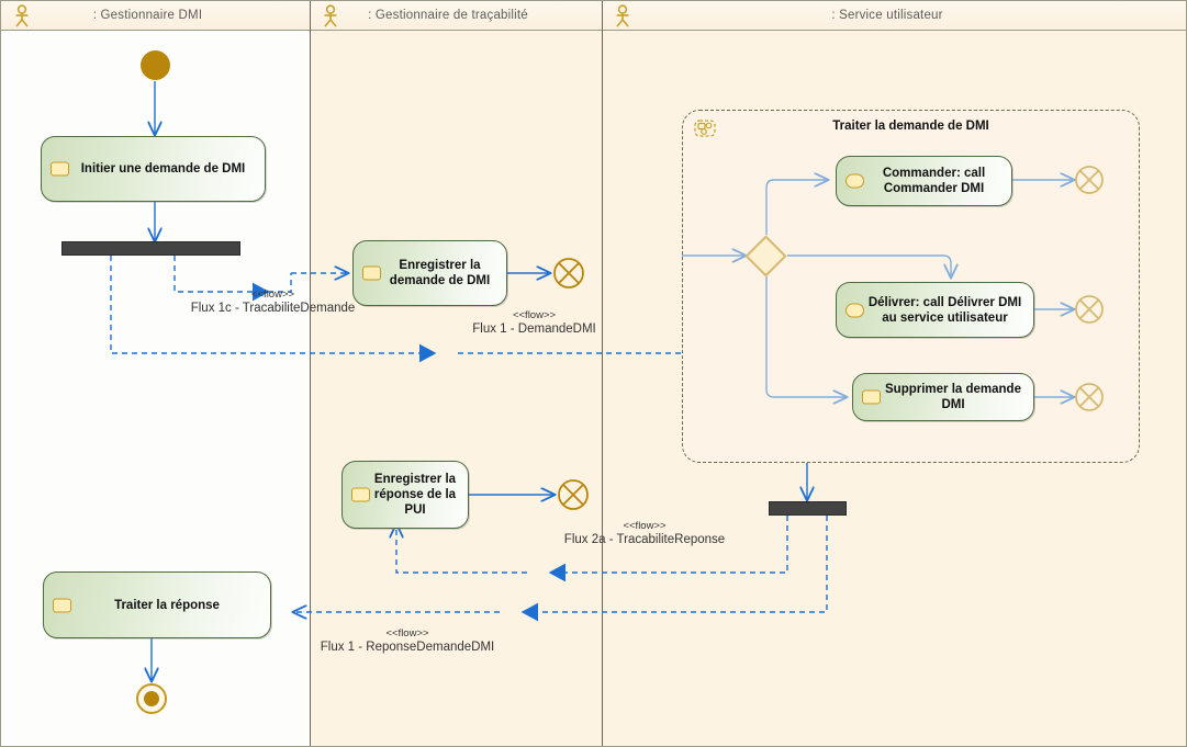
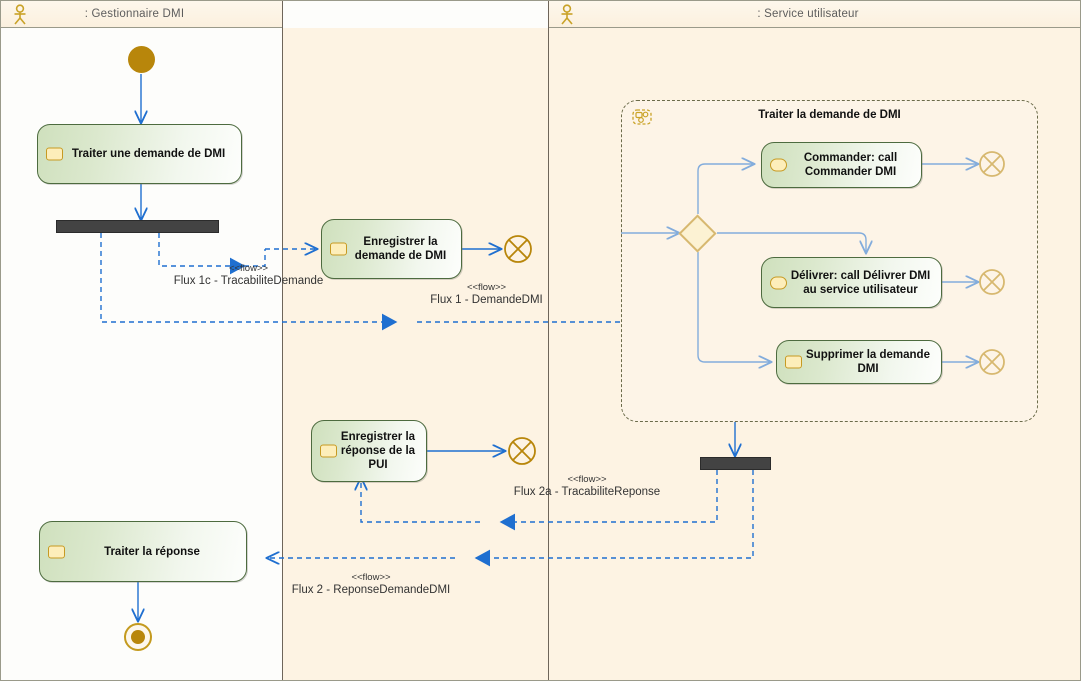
  : Gestionnaire DMI
- : Gestionnaire de traçabilité
  : Service utilisateur
  Traiter la demande de DMI
- Initier une demande de DMI
+ Traiter une demande de DMI
  Enregistrer la
  demande de DMI
  Enregistrer la
  réponse de la
  PUI
  Traiter la réponse
  Commander: call
  Commander DMI
  Délivrer: call Délivrer DMI
  au service utilisateur
  Supprimer la demande
  DMI
  <<flow>>
  Flux 1c - TracabiliteDemande
  <<flow>>
  Flux 1 - DemandeDMI
  <<flow>>
  Flux 2a - TracabiliteReponse
  <<flow>>
- Flux 1 - ReponseDemandeDMI
+ Flux 2 - ReponseDemandeDMI
